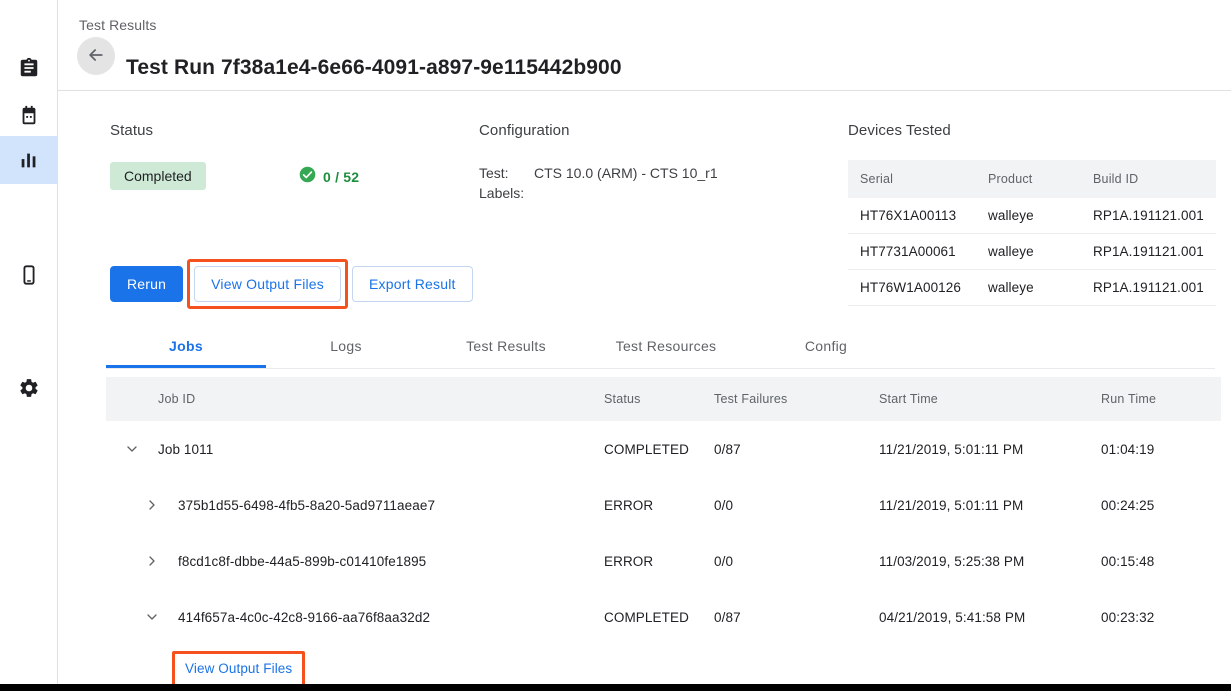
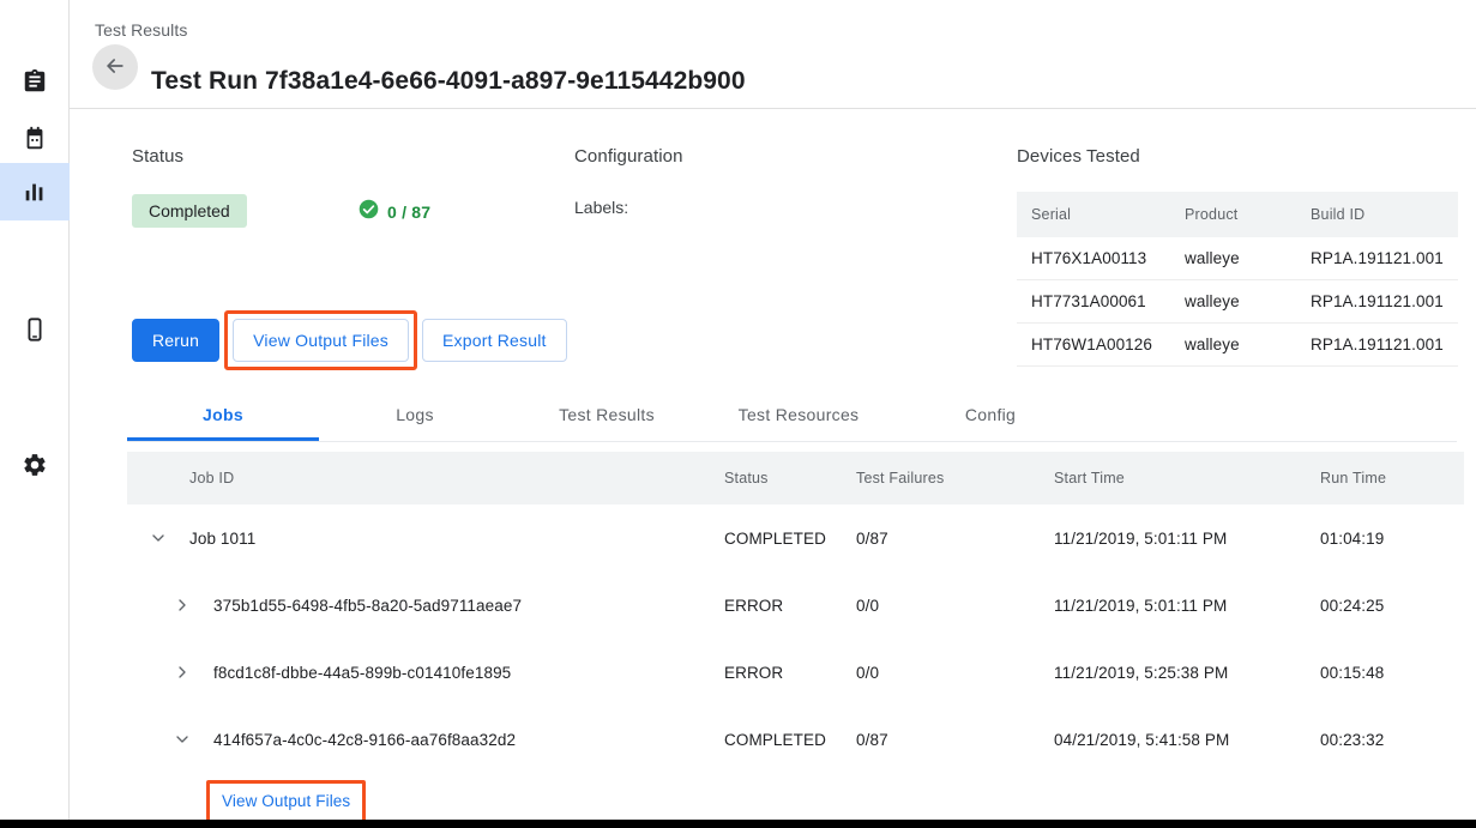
  Test Results
  Test Run 7f38a1e4-6e66-4091-a897-9e115442b900
  Status
  Completed
- 0 / 52
+ 0 / 87
  Rerun
  View Output Files
  Export Result
  Configuration
- Test:
- CTS 10.0 (ARM) - CTS 10_r1
  Labels:
  Devices Tested
  Serial	Product	Build ID
  HT76X1A00113	walleye	RP1A.191121.001
  HT7731A00061	walleye	RP1A.191121.001
  HT76W1A00126	walleye	RP1A.191121.001
  Jobs
  Logs
  Test Results
  Test Resources
  Config
  Job ID	Status	Test Failures	Start Time	Run Time
  Job 1011	COMPLETED	0/87	11/21/2019, 5:01:11 PM	01:04:19
  375b1d55-6498-4fb5-8a20-5ad9711aeae7	ERROR	0/0	11/21/2019, 5:01:11 PM	00:24:25
- f8cd1c8f-dbbe-44a5-899b-c01410fe1895	ERROR	0/0	11/03/2019, 5:25:38 PM	00:15:48
+ f8cd1c8f-dbbe-44a5-899b-c01410fe1895	ERROR	0/0	11/21/2019, 5:25:38 PM	00:15:48
  414f657a-4c0c-42c8-9166-aa76f8aa32d2	COMPLETED	0/87	04/21/2019, 5:41:58 PM	00:23:32
  View Output Files
